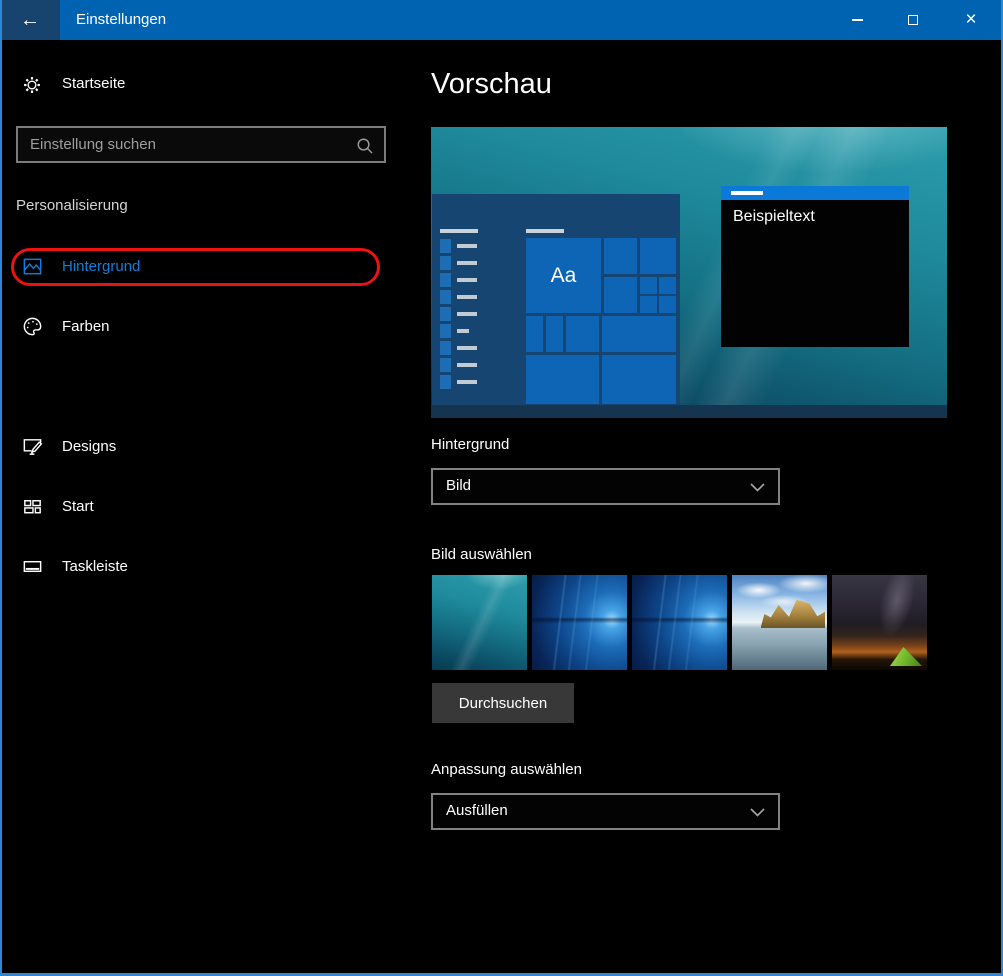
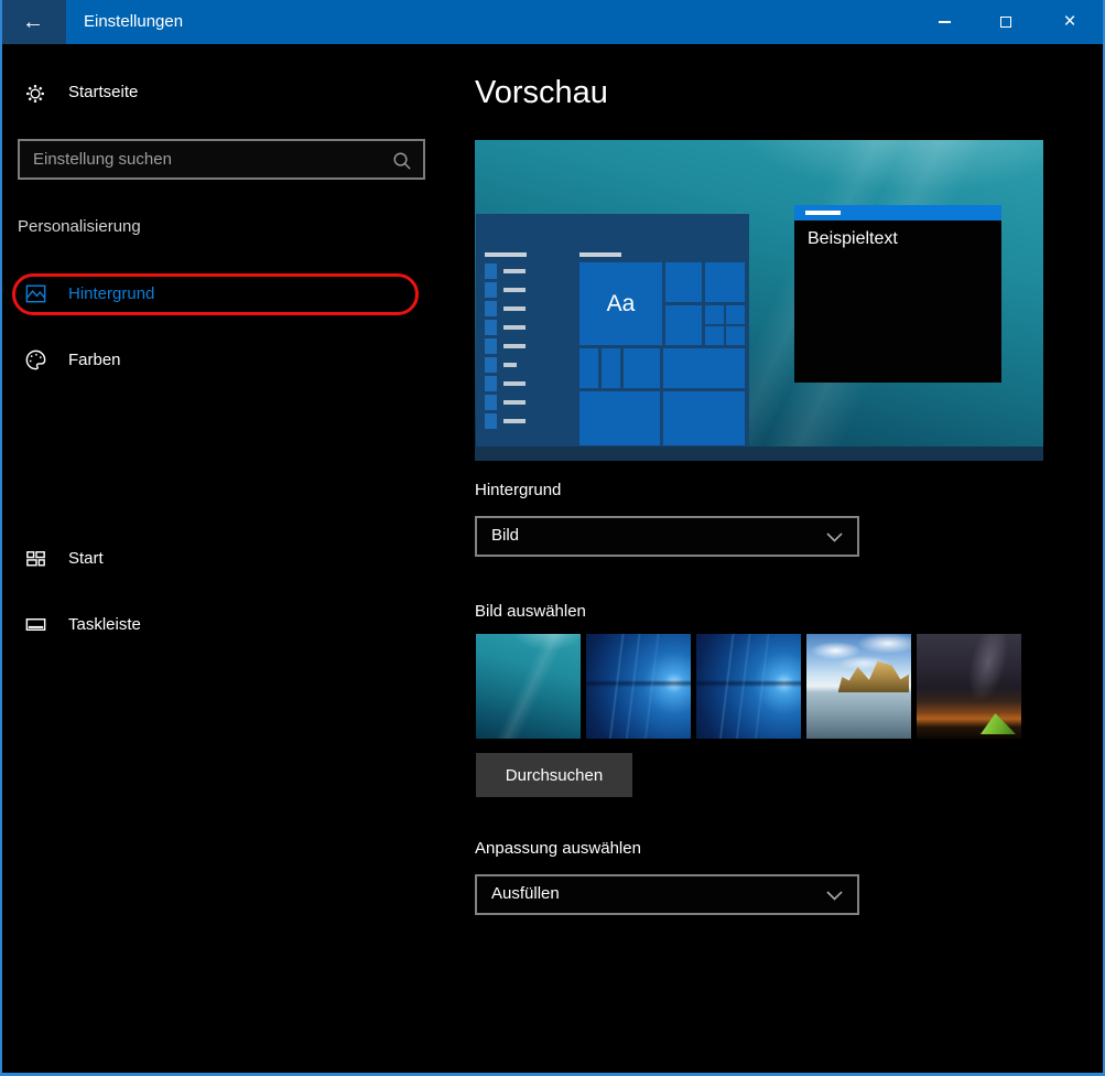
  ←
  Einstellungen
  ×
  Startseite
  Einstellung suchen
  Personalisierung
  Hintergrund
  Farben
- Designs
  Start
  Taskleiste
  Vorschau
  Aa
  Beispieltext
  Hintergrund
  Bild
  Bild auswählen
  Durchsuchen
  Anpassung auswählen
  Ausfüllen
